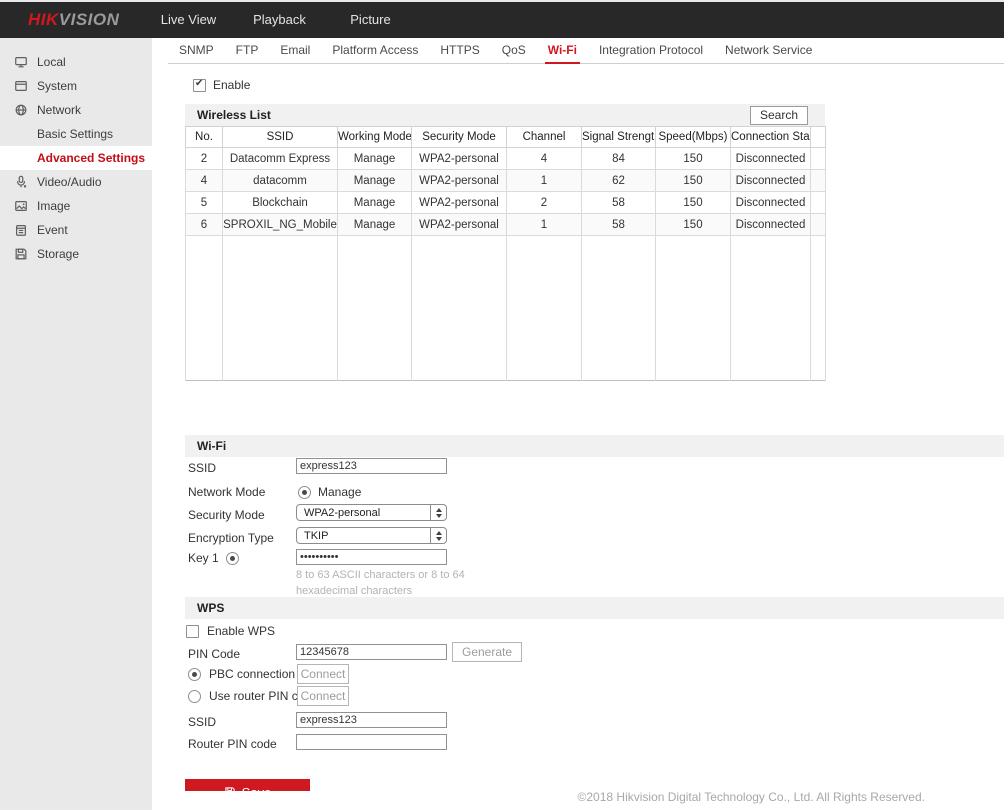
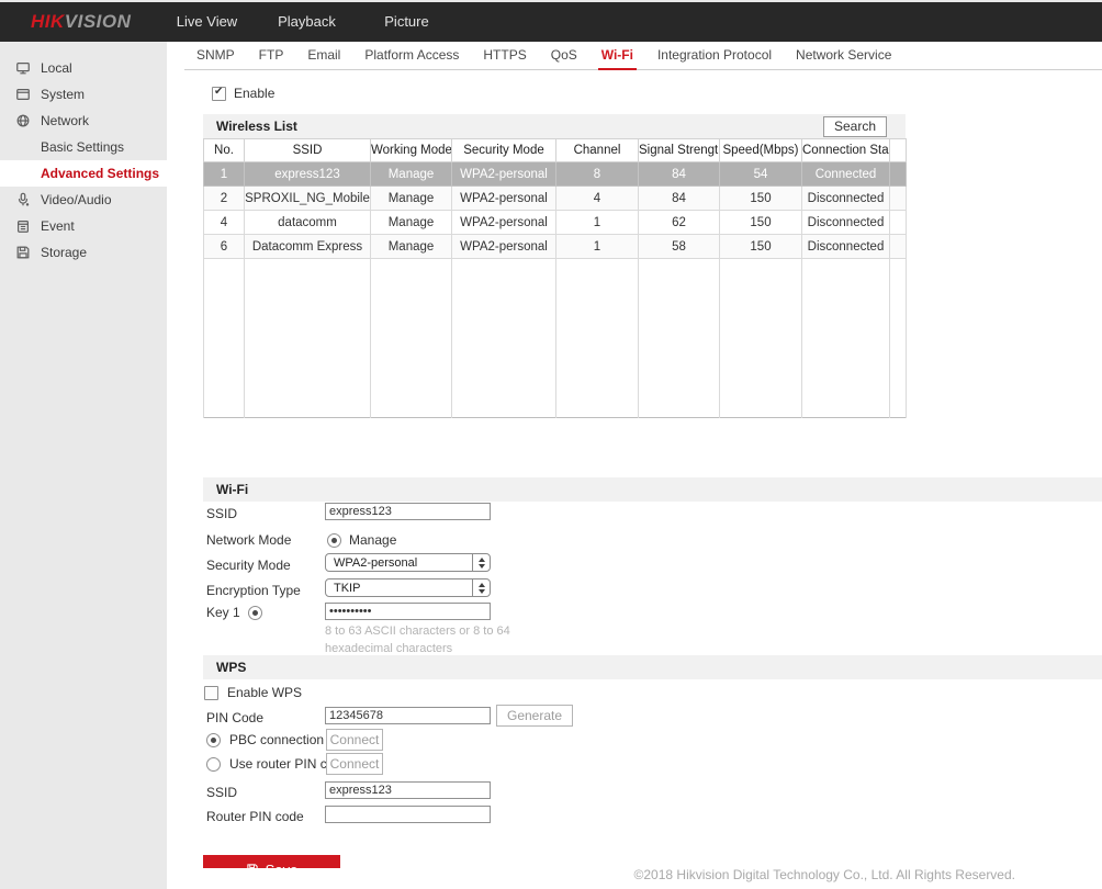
  HIKVISION
  Live View
  Playback
  Picture
  Local
  System
  Network
  Basic Settings
  Advanced Settings
  Video/Audio
- Image
  Event
  Storage
  SNMP
  FTP
  Email
  Platform Access
  HTTPS
  QoS
  Wi-Fi
  Integration Protocol
  Network Service
  Enable
  Wireless List
  Search
  No.	SSID	Working Mode	Security Mode	Channel	Signal Strengt	Speed(Mbps)	Connection Sta
+ 1	express123	Manage	WPA2-personal	8	84	54	Connected
- 2	Datacomm Express	Manage	WPA2-personal	4	84	150	Disconnected
+ 2	SPROXIL_NG_Mobile	Manage	WPA2-personal	4	84	150	Disconnected
  4	datacomm	Manage	WPA2-personal	1	62	150	Disconnected
- 5	Blockchain	Manage	WPA2-personal	2	58	150	Disconnected
- 6	SPROXIL_NG_Mobile	Manage	WPA2-personal	1	58	150	Disconnected
+ 6	Datacomm Express	Manage	WPA2-personal	1	58	150	Disconnected
  Wi-Fi
  SSID
  express123
  Network Mode
  Manage
  Security Mode
  WPA2-personal
  Encryption Type
  TKIP
  Key 1
  ••••••••••
  8 to 63 ASCII characters or 8 to 64 hexadecimal characters
  WPS
  Enable WPS
  PIN Code
  12345678
  Generate
  PBC connection
  Connect
  Use router PIN c
  Connect
  SSID
  express123
  Router PIN code
  ©2018 Hikvision Digital Technology Co., Ltd. All Rights Reserved.
